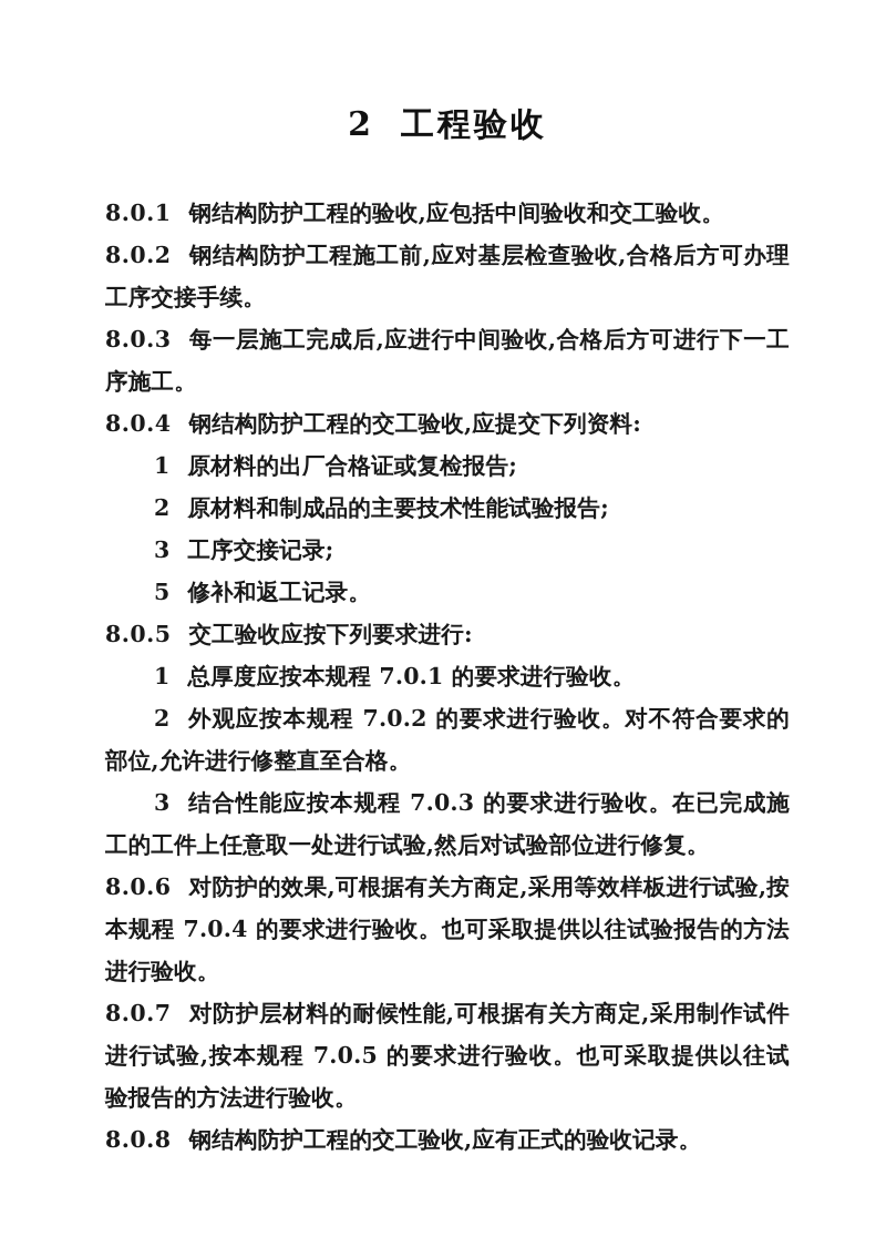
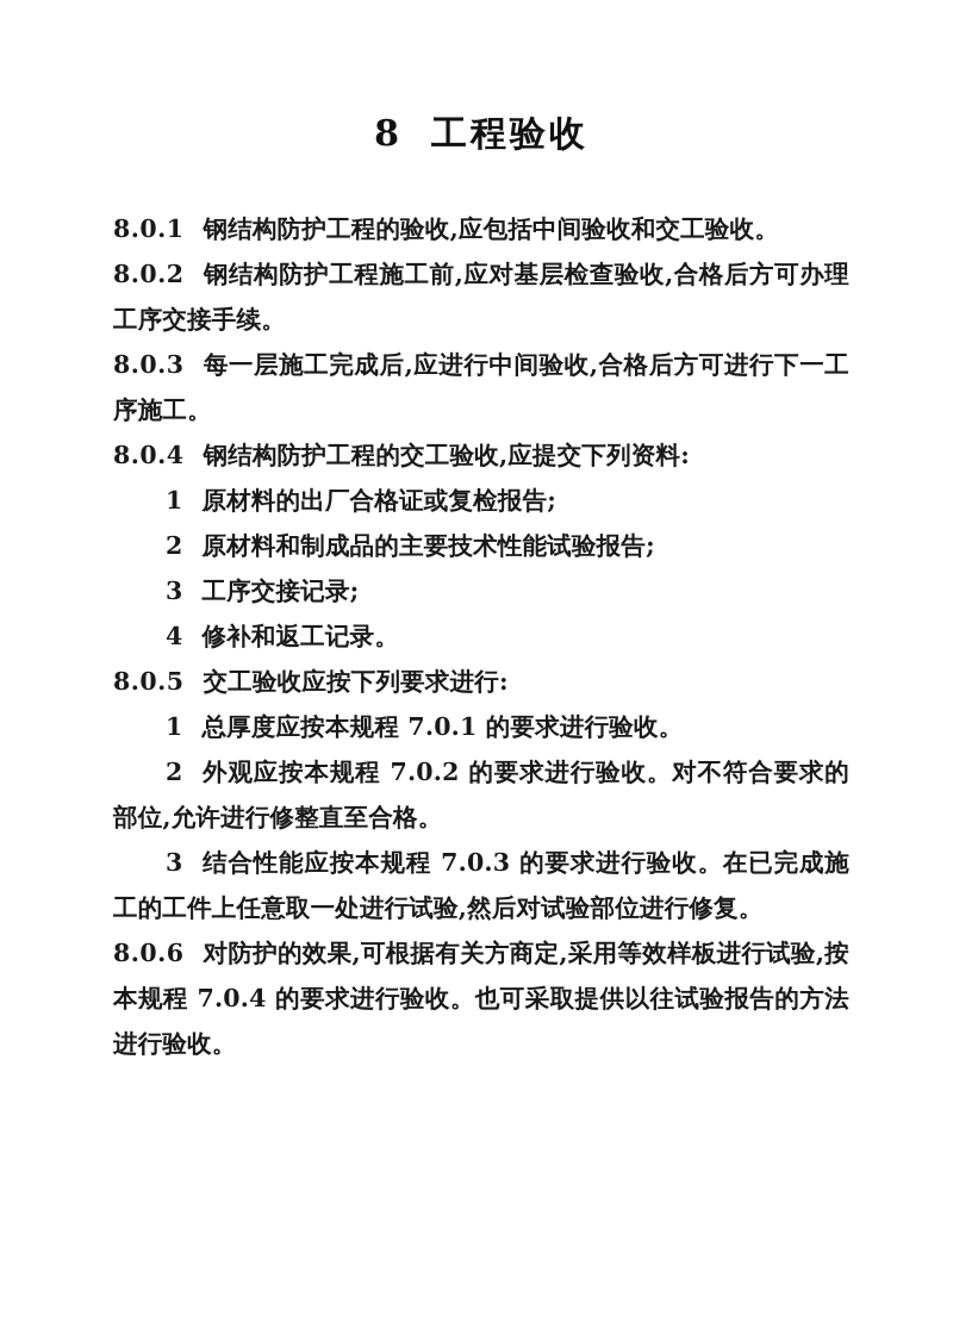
- 2 工程验收
+ 8 工程验收
  8.0.1 钢结构防护工程的验收,应包括中间验收和交工验收。
  8.0.2 钢结构防护工程施工前,应对基层检查验收,合格后方可办理工序交接手续。
  8.0.3 每一层施工完成后,应进行中间验收,合格后方可进行下一工序施工。
  8.0.4 钢结构防护工程的交工验收,应提交下列资料:
  1 原材料的出厂合格证或复检报告;
  2 原材料和制成品的主要技术性能试验报告;
  3 工序交接记录;
- 5 修补和返工记录。
+ 4 修补和返工记录。
  8.0.5 交工验收应按下列要求进行:
  1 总厚度应按本规程 7.0.1 的要求进行验收。
  2 外观应按本规程 7.0.2 的要求进行验收。对不符合要求的部位,允许进行修整直至合格。
  3 结合性能应按本规程 7.0.3 的要求进行验收。在已完成施工的工件上任意取一处进行试验,然后对试验部位进行修复。
  8.0.6 对防护的效果,可根据有关方商定,采用等效样板进行试验,按本规程 7.0.4 的要求进行验收。也可采取提供以往试验报告的方法进行验收。
- 8.0.7 对防护层材料的耐候性能,可根据有关方商定,采用制作试件进行试验,按本规程 7.0.5 的要求进行验收。也可采取提供以往试验报告的方法进行验收。
- 8.0.8 钢结构防护工程的交工验收,应有正式的验收记录。
